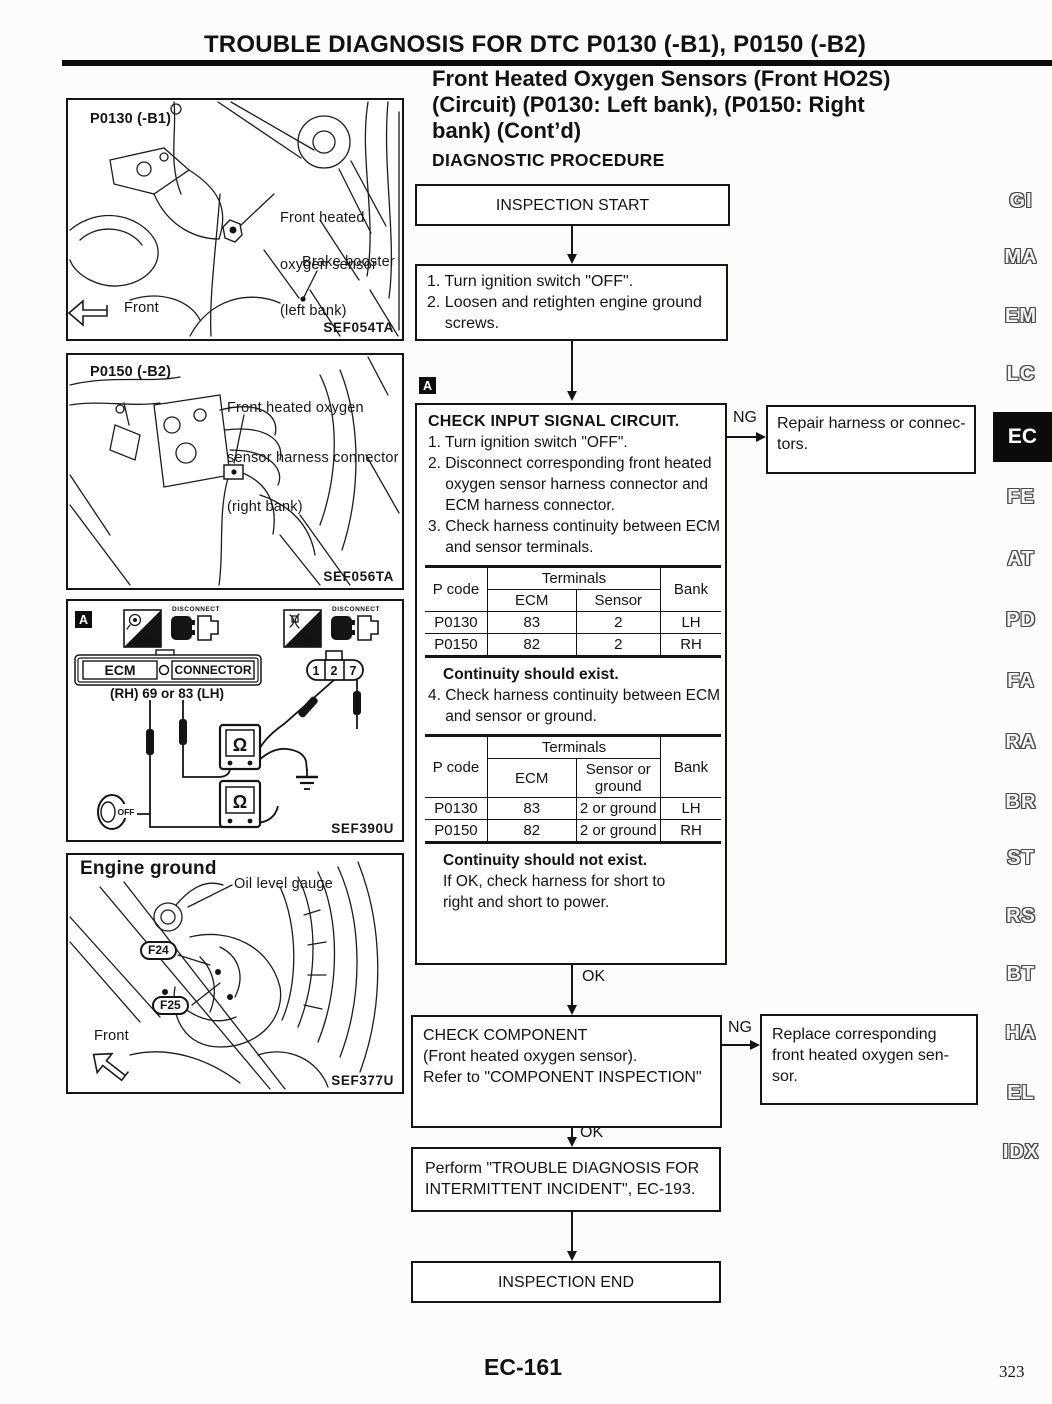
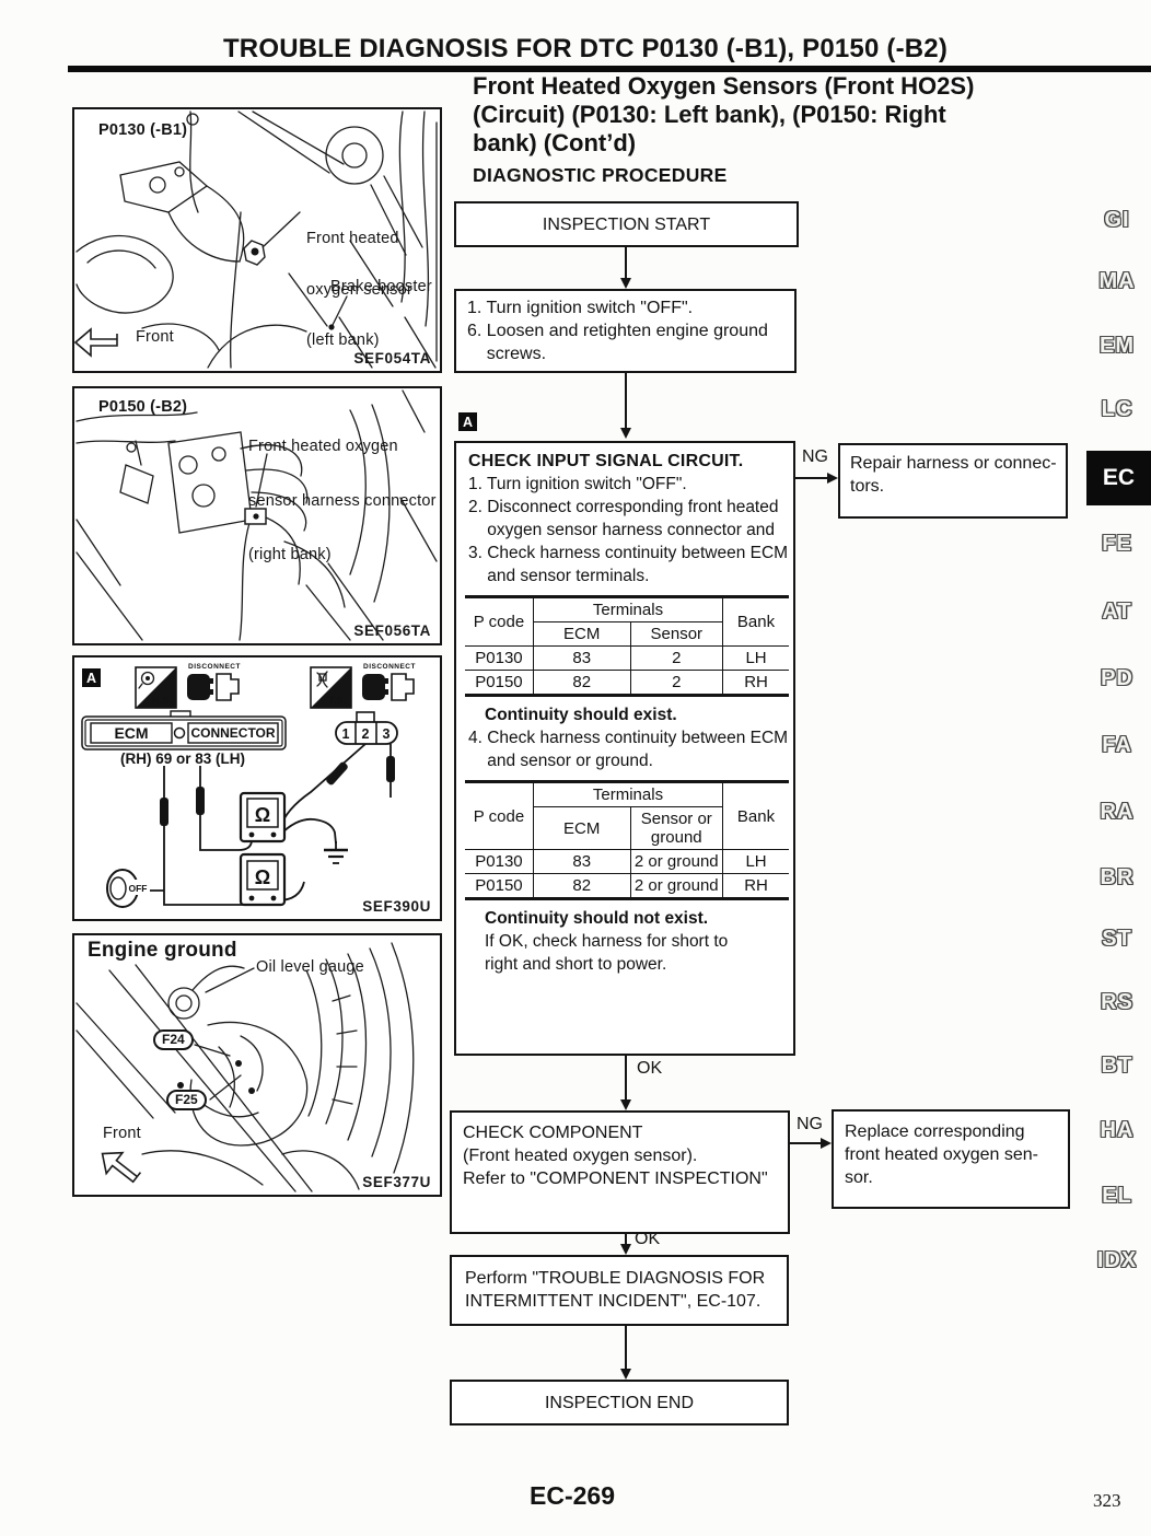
  TROUBLE DIAGNOSIS FOR DTC P0130 (-B1), P0150 (-B2)
  Front Heated Oxygen Sensors (Front HO2S)
  (Circuit) (P0130: Left bank), (P0150: Right
  bank) (Cont’d)
  DIAGNOSTIC PROCEDURE
  GI
  MA
  EM
  LC
  EC
  FE
  AT
  PD
  FA
  RA
  BR
  ST
  RS
  BT
  HA
  EL
  IDX
  P0130 (-B1)
  Front heated
  oxygen sensor
  (left bank)
  Brake booster
  Front
  SEF054TA
  P0150 (-B2)
  Front heated oxygen
  sensor harness connector
  (right bank)
  SEF056TA
  ECM
  CONNECTOR
  (RH) 69 or 83 (LH)
  1
  2
- 7
+ 3
  Ω
  Ω
  OFF
  A
  SEF390U
  Engine ground
  Oil level gauge
  F24
  F25
  Front
  SEF377U
  INSPECTION START
  1. Turn ignition switch "OFF".
- 2. Loosen and retighten engine ground
+ 6. Loosen and retighten engine ground
  screws.
  A
  CHECK INPUT SIGNAL CIRCUIT.
  1. Turn ignition switch "OFF".
  2. Disconnect corresponding front heated
  oxygen sensor harness connector and
- ECM harness connector.
  3. Check harness continuity between ECM
  and sensor terminals.
  P code	Terminals	Bank
  ECM	Sensor
  P0130	83	2	LH
  P0150	82	2	RH
  Continuity should exist.
  4. Check harness continuity between ECM
  and sensor or ground.
  P code	Terminals	Bank
  ECM	Sensor or ground
  P0130	83	2 or ground	LH
  P0150	82	2 or ground	RH
  Continuity should not exist.
  If OK, check harness for short to
  right and short to power.
  NG
  Repair harness or connec-
  tors.
  OK
  CHECK COMPONENT
  (Front heated oxygen sensor).
  Refer to "COMPONENT INSPECTION"
  NG
  Replace corresponding
  front heated oxygen sen-
  sor.
  OK
  Perform "TROUBLE DIAGNOSIS FOR
- INTERMITTENT INCIDENT", EC-193.
+ INTERMITTENT INCIDENT", EC-107.
  INSPECTION END
- EC-161
+ EC-269
  323
